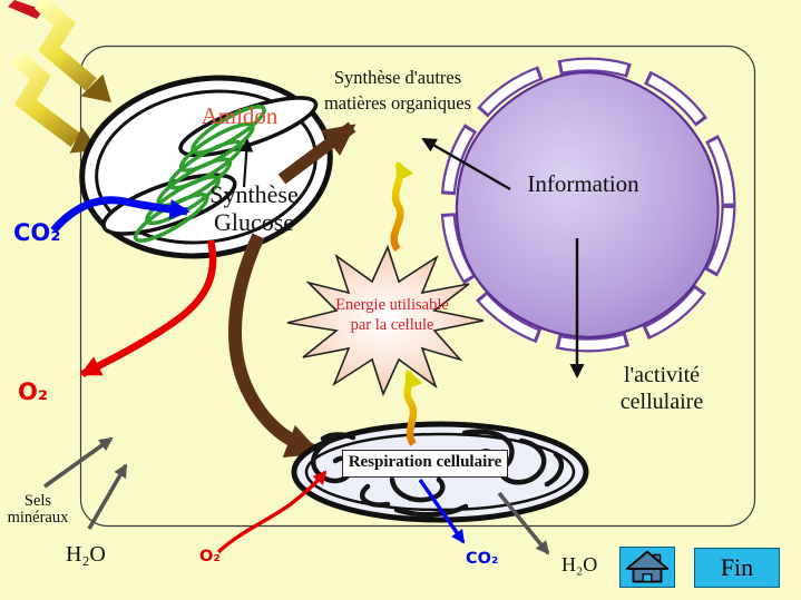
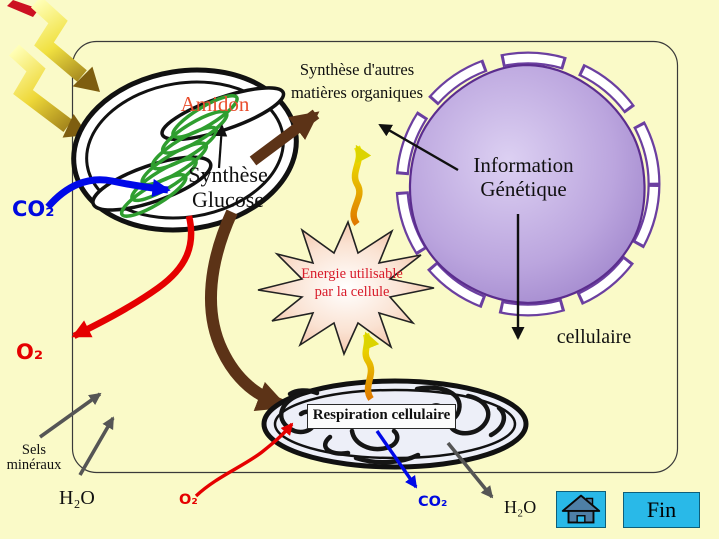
  Synthèse d'autres
  matières organiques
  Amidon
  Synthèse
  Glucose
  CO₂
  O₂
  Information
+ Génétique
  Energie utilisable
  par la cellule
- l'activité
  cellulaire
  Respiration cellulaire
  Sels
  minéraux
  H₂O
  O₂
  CO₂
  H₂O
  Fin
